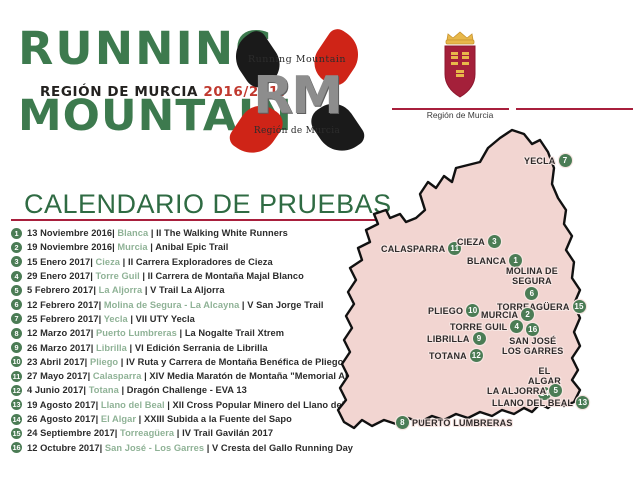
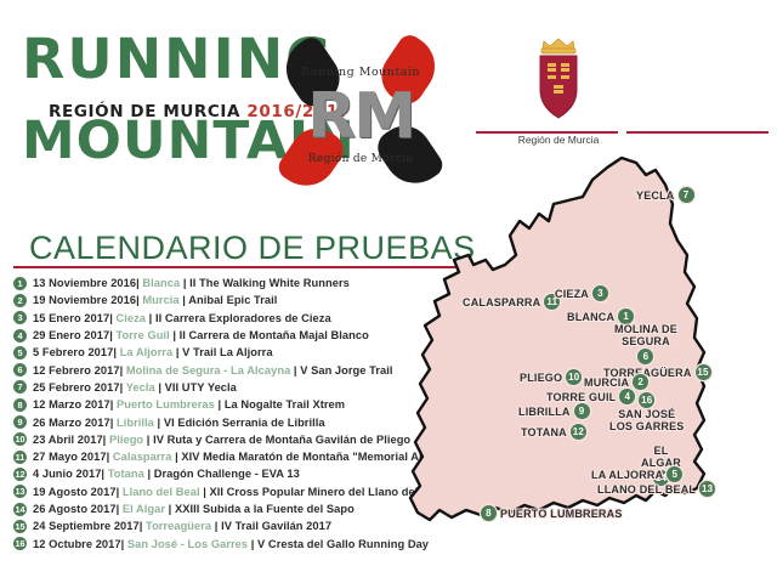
  RUNNIN
  REGIÓN DE MURCIA 2016/2017
  MOUNTA
  Running Mountain
  RM
  Región de Murcia
  Región de Murcia
  CALENDARIO DE PRUEBAS
  1
  13 Noviembre 2016| Blanca | II The Walking White Runners
  2
  19 Noviembre 2016| Murcia | Anibal Epic Trail
  3
  15 Enero 2017| Cieza | II Carrera Exploradores de Cieza
  4
  29 Enero 2017| Torre Guil | II Carrera de Montaña Majal Blanco
  5
  5 Febrero 2017| La Aljorra | V Trail La Aljorra
  6
  12 Febrero 2017| Molina de Segura - La Alcayna | V San Jorge Trail
  7
  25 Febrero 2017| Yecla | VII UTY Yecla
  8
  12 Marzo 2017| Puerto Lumbreras | La Nogalte Trail Xtrem
  9
  26 Marzo 2017| Librilla | VI Edición Serrania de Librilla
  10
- 23 Abril 2017| Pliego | IV Ruta y Carrera de Montaña Benéfica de Pliego
+ 23 Abril 2017| Pliego | IV Ruta y Carrera de Montaña Gavilán de Pliego
  11
  27 Mayo 2017| Calasparra | XIV Media Maratón de Montaña "Memorial A
  12
  4 Junio 2017| Totana | Dragón Challenge - EVA 13
  13
  19 Agosto 2017| Llano del Beal | XII Cross Popular Minero del Llano de
  14
  26 Agosto 2017| El Algar | XXIII Subida a la Fuente del Sapo
  15
  24 Septiembre 2017| Torreagüera | IV Trail Gavilán 2017
  16
  12 Octubre 2017| San José - Los Garres | V Cresta del Gallo Running Day
  YECLA
  7
  CALASPARRA
  11
  CIEZA
  3
  BLANCA
  1
  MOLINA DE
  SEGURA
  6
  TORREAGÜERA
  15
  PLIEGO
  10
  MURCIA
  2
  TORRE GUIL
  4
  LIBRILLA
  9
  16
  SAN JOSÉ
  LOS GARRES
  TOTANA
  12
  EL
  ALGAR
  14
  LA ALJORRA
  5
  LLANO DEL BEAL
  13
  8
  PUERTO LUMBRERAS
